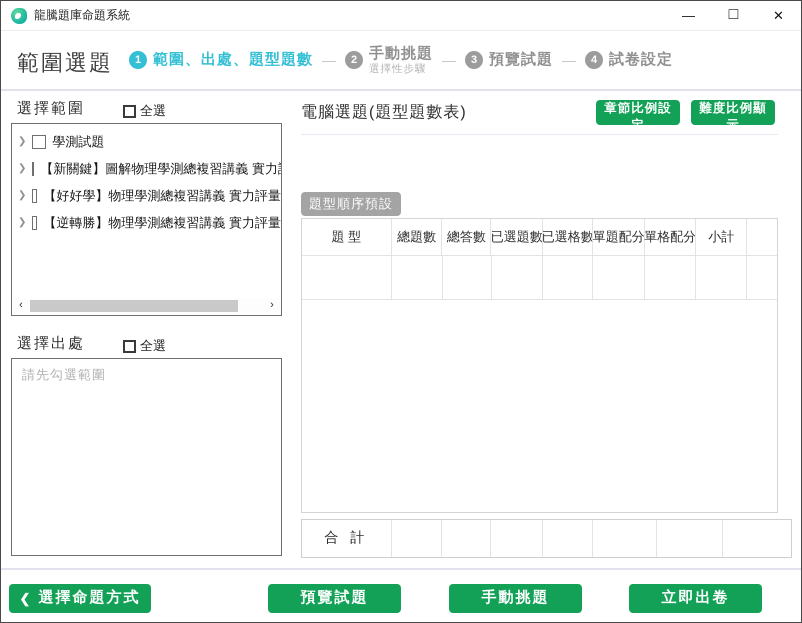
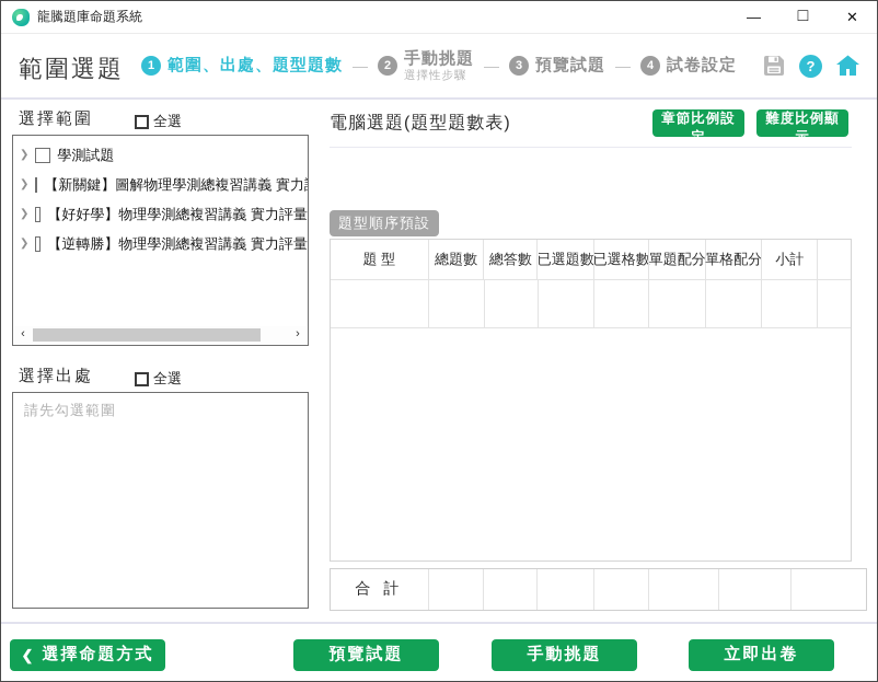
  龍騰題庫命題系統
  —
  □
  ✕
  範圍選題
  1
  範圍、出處、題型題數
  —
  2
  手動挑題
  選擇性步驟
  —
  3
  預覽試題
  —
  4
  試卷設定
+ ?
  選擇範圍
  全選
  ❯
  學測試題
  ❯
  【新關鍵】圖解物理學測總複習講義 實力
  ❯
  【好好學】物理學測總複習講義 實力評量
  ❯
  【逆轉勝】物理學測總複習講義 實力評量
  ‹
  ›
  選擇出處
  全選
  請先勾選範圍
  電腦選題(題型題數表)
  章節比例設定
  難度比例顯示
  題型順序預設
  題 型
  總題數
  總答數
  已選題數
  已選格數
  單題配分
  單格配分
  小計
  合 計
  ❮
  選擇命題方式
  預覽試題
  手動挑題
  立即出卷
